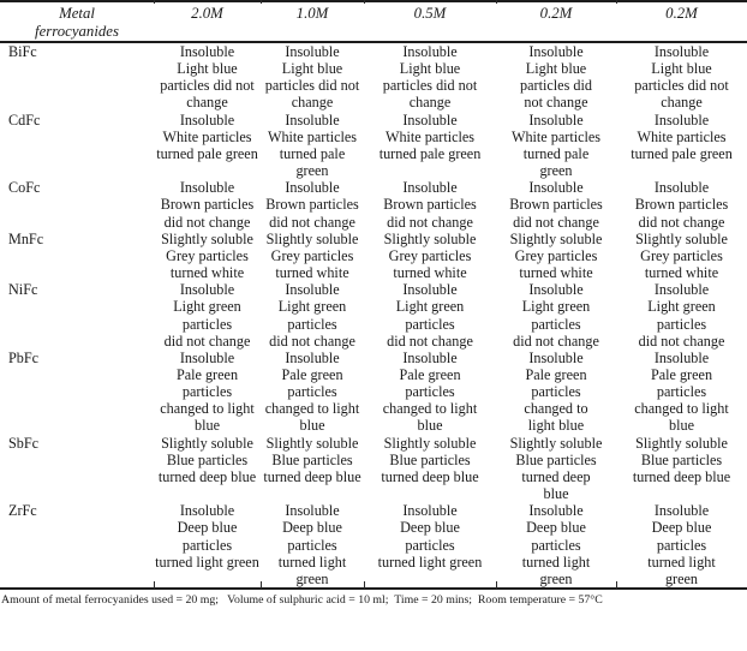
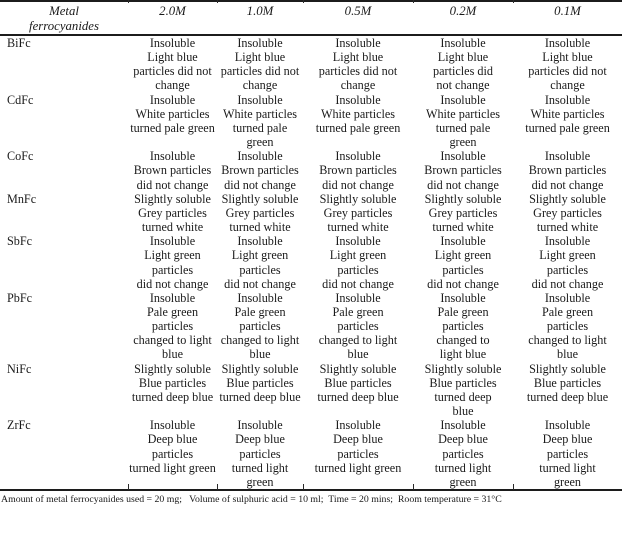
- Metal ferrocyanides	2.0M	1.0M	0.5M	0.2M	0.2M
+ Metal ferrocyanides	2.0M	1.0M	0.5M	0.2M	0.1M
  BiFc	Insoluble Light blue particles did not change	Insoluble Light blue particles did not change	Insoluble Light blue particles did not change	Insoluble Light blue particles did not change	Insoluble Light blue particles did not change
  CdFc	Insoluble White particles turned pale green	Insoluble White particles turned pale green	Insoluble White particles turned pale green	Insoluble White particles turned pale green	Insoluble White particles turned pale green
  CoFc	Insoluble Brown particles did not change	Insoluble Brown particles did not change	Insoluble Brown particles did not change	Insoluble Brown particles did not change	Insoluble Brown particles did not change
  MnFc	Slightly soluble Grey particles turned white	Slightly soluble Grey particles turned white	Slightly soluble Grey particles turned white	Slightly soluble Grey particles turned white	Slightly soluble Grey particles turned white
- NiFc	Insoluble Light green particles did not change	Insoluble Light green particles did not change	Insoluble Light green particles did not change	Insoluble Light green particles did not change	Insoluble Light green particles did not change
+ SbFc	Insoluble Light green particles did not change	Insoluble Light green particles did not change	Insoluble Light green particles did not change	Insoluble Light green particles did not change	Insoluble Light green particles did not change
  PbFc	Insoluble Pale green particles changed to light blue	Insoluble Pale green particles changed to light blue	Insoluble Pale green particles changed to light blue	Insoluble Pale green particles changed to light blue	Insoluble Pale green particles changed to light blue
- SbFc	Slightly soluble Blue particles turned deep blue	Slightly soluble Blue particles turned deep blue	Slightly soluble Blue particles turned deep blue	Slightly soluble Blue particles turned deep blue	Slightly soluble Blue particles turned deep blue
+ NiFc	Slightly soluble Blue particles turned deep blue	Slightly soluble Blue particles turned deep blue	Slightly soluble Blue particles turned deep blue	Slightly soluble Blue particles turned deep blue	Slightly soluble Blue particles turned deep blue
  ZrFc	Insoluble Deep blue particles turned light green	Insoluble Deep blue particles turned light green	Insoluble Deep blue particles turned light green	Insoluble Deep blue particles turned light green	Insoluble Deep blue particles turned light green
- Amount of metal ferrocyanides used = 20 mg; Volume of sulphuric acid = 10 ml; Time = 20 mins; Room temperature = 57°C
+ Amount of metal ferrocyanides used = 20 mg; Volume of sulphuric acid = 10 ml; Time = 20 mins; Room temperature = 31°C
